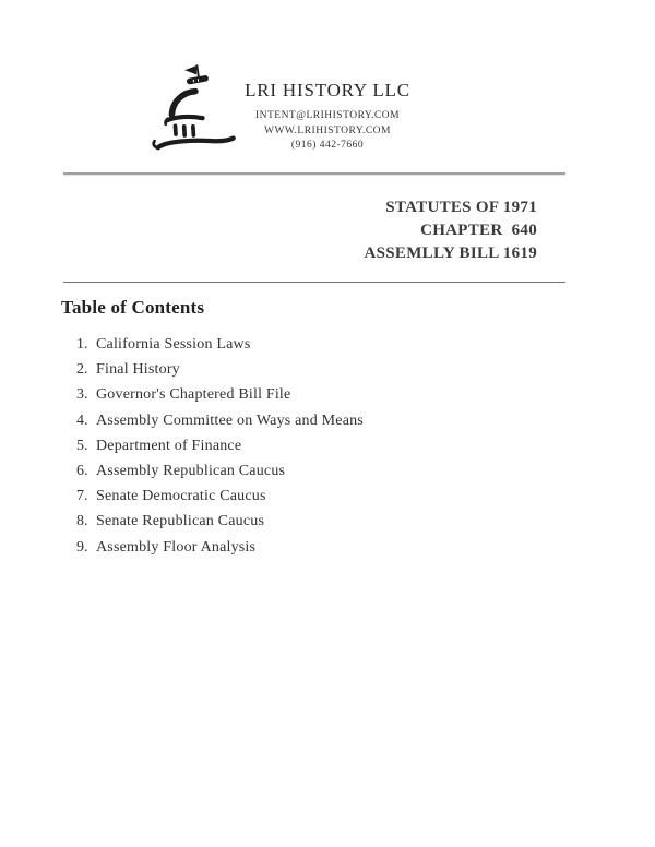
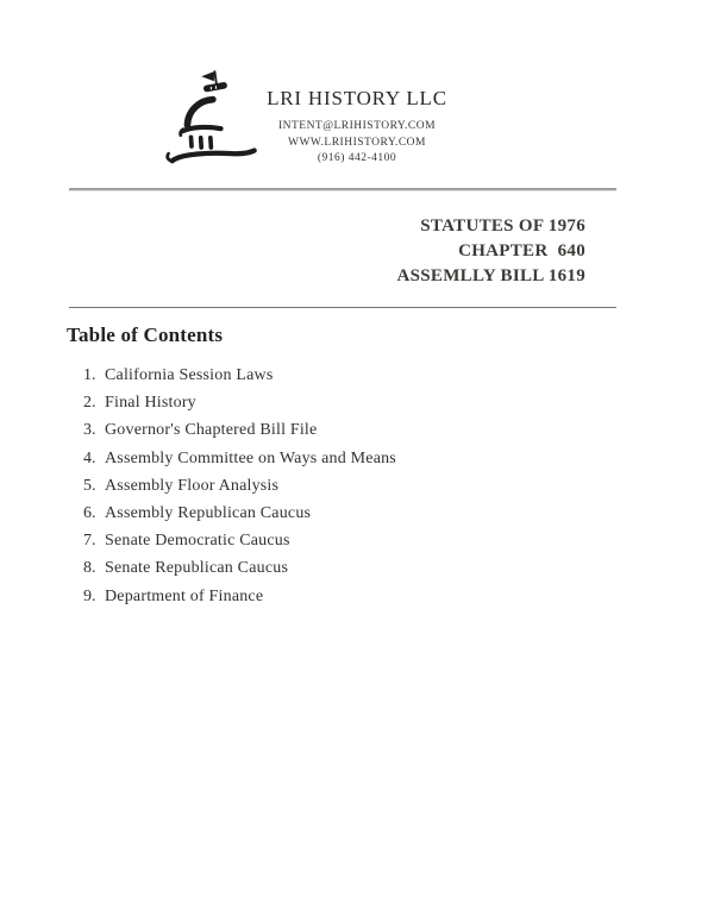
  LRI HISTORY LLC
  INTENT@LRIHISTORY.COM
  WWW.LRIHISTORY.COM
- (916) 442-7660
+ (916) 442-4100
- STATUTES OF 1971
+ STATUTES OF 1976
  CHAPTER 640
  ASSEMLLY BILL 1619
  Table of Contents
  1.
  California Session Laws
  2.
  Final History
  3.
  Governor's Chaptered Bill File
  4.
  Assembly Committee on Ways and Means
  5.
- Department of Finance
+ Assembly Floor Analysis
  6.
  Assembly Republican Caucus
  7.
  Senate Democratic Caucus
  8.
  Senate Republican Caucus
  9.
- Assembly Floor Analysis
+ Department of Finance
